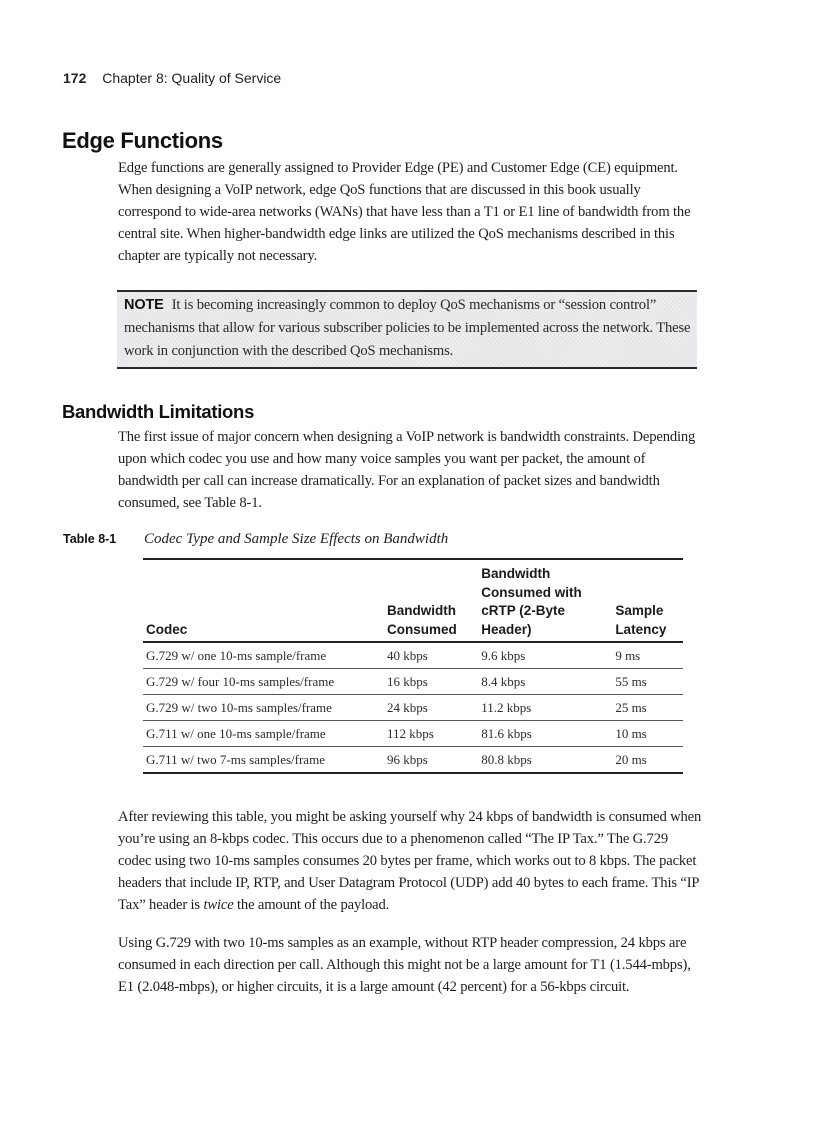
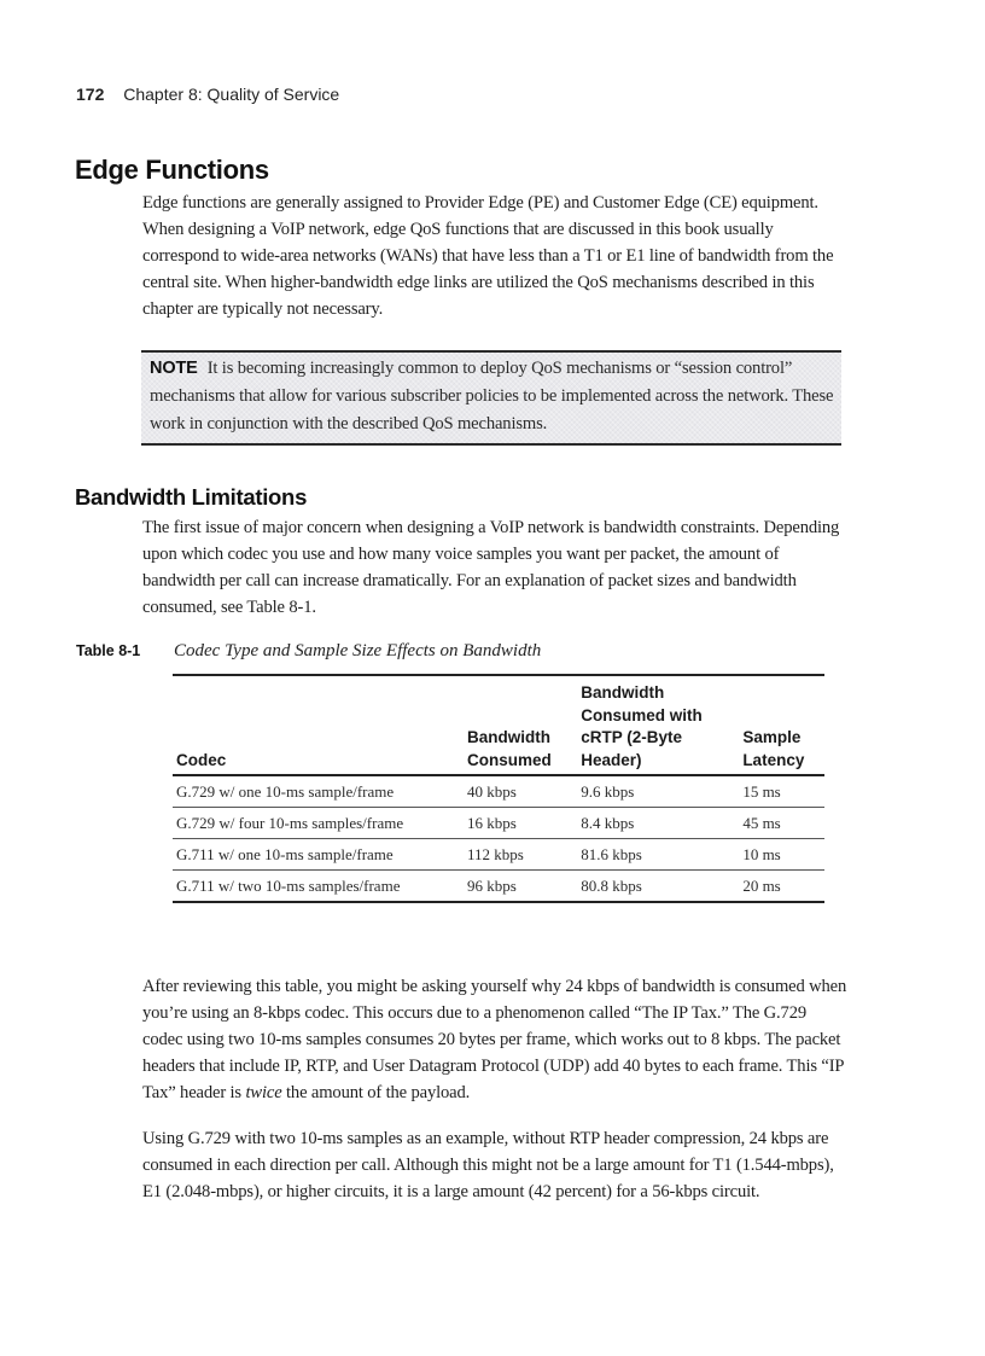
  172 Chapter 8: Quality of Service
  Edge Functions
  Edge functions are generally assigned to Provider Edge (PE) and Customer Edge (CE) equipment. When designing a VoIP network, edge QoS functions that are discussed in this book usually correspond to wide-area networks (WANs) that have less than a T1 or E1 line of bandwidth from the central site. When higher-bandwidth edge links are utilized the QoS mechanisms described in this chapter are typically not necessary.
  NOTE It is becoming increasingly common to deploy QoS mechanisms or “session control” mechanisms that allow for various subscriber policies to be implemented across the network. These work in conjunction with the described QoS mechanisms.
  Bandwidth Limitations
  The first issue of major concern when designing a VoIP network is bandwidth constraints. Depending upon which codec you use and how many voice samples you want per packet, the amount of bandwidth per call can increase dramatically. For an explanation of packet sizes and bandwidth consumed, see Table 8-1.
  Table 8-1 Codec Type and Sample Size Effects on Bandwidth
  Codec	Bandwidth Consumed	Bandwidth Consumed with cRTP (2-Byte Header)	Sample Latency
- G.729 w/ one 10-ms sample/frame	40 kbps	9.6 kbps	9 ms
+ G.729 w/ one 10-ms sample/frame	40 kbps	9.6 kbps	15 ms
- G.729 w/ four 10-ms samples/frame	16 kbps	8.4 kbps	55 ms
+ G.729 w/ four 10-ms samples/frame	16 kbps	8.4 kbps	45 ms
- G.729 w/ two 10-ms samples/frame	24 kbps	11.2 kbps	25 ms
  G.711 w/ one 10-ms sample/frame	112 kbps	81.6 kbps	10 ms
- G.711 w/ two 7-ms samples/frame	96 kbps	80.8 kbps	20 ms
+ G.711 w/ two 10-ms samples/frame	96 kbps	80.8 kbps	20 ms
  After reviewing this table, you might be asking yourself why 24 kbps of bandwidth is consumed when you’re using an 8-kbps codec. This occurs due to a phenomenon called “The IP Tax.” The G.729 codec using two 10-ms samples consumes 20 bytes per frame, which works out to 8 kbps. The packet headers that include IP, RTP, and User Datagram Protocol (UDP) add 40 bytes to each frame. This “IP Tax” header is twice the amount of the payload.
  Using G.729 with two 10-ms samples as an example, without RTP header compression, 24 kbps are consumed in each direction per call. Although this might not be a large amount for T1 (1.544-mbps), E1 (2.048-mbps), or higher circuits, it is a large amount (42 percent) for a 56-kbps circuit.
